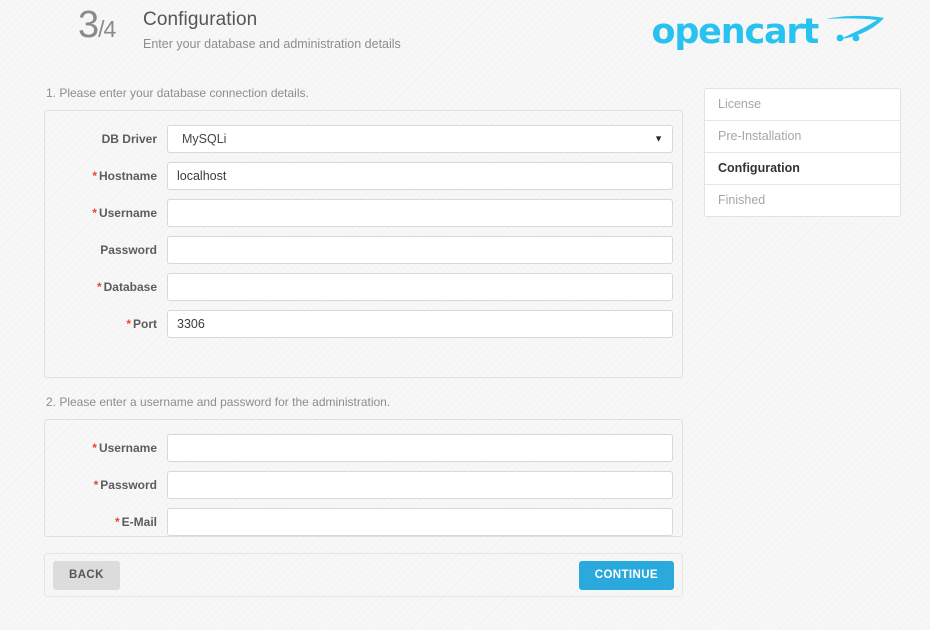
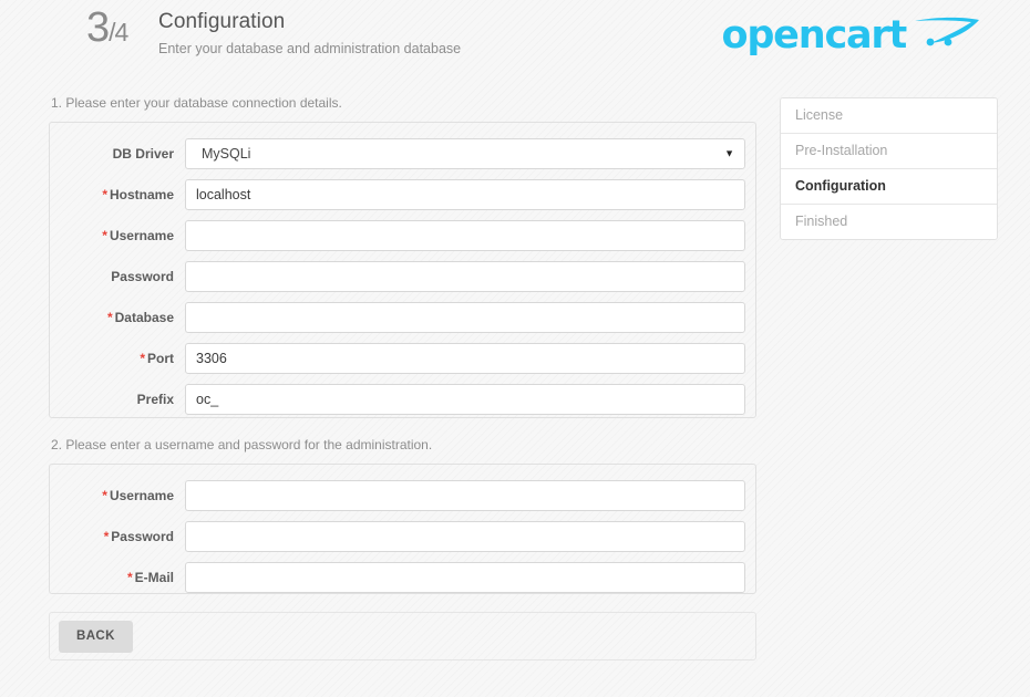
  3/4
  Configuration
- Enter your database and administration details
+ Enter your database and administration database
  opencart
  1. Please enter your database connection details.
  DB Driver
  MySQLi
  ▼
  * Hostname
  localhost
  * Username
  Password
  * Database
  * Port
  3306
+ Prefix
+ oc_
  2. Please enter a username and password for the administration.
  * Username
  * Password
  * E-Mail
  BACK
- CONTINUE
  License
  Pre-Installation
  Configuration
  Finished
